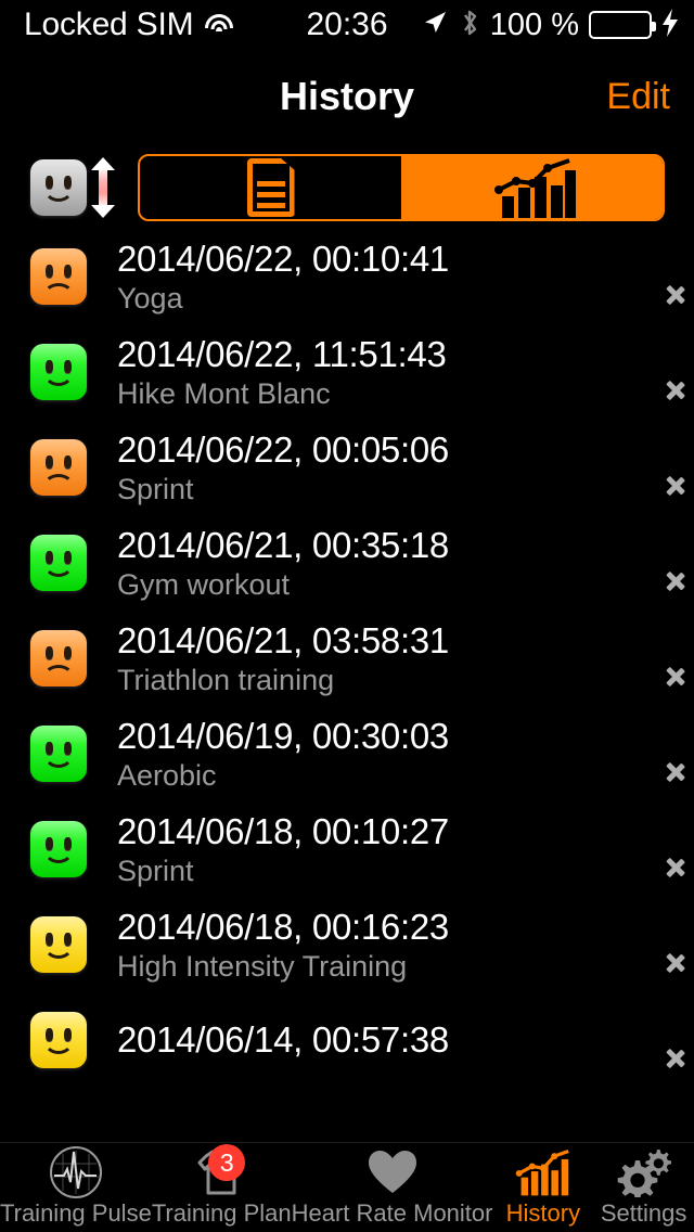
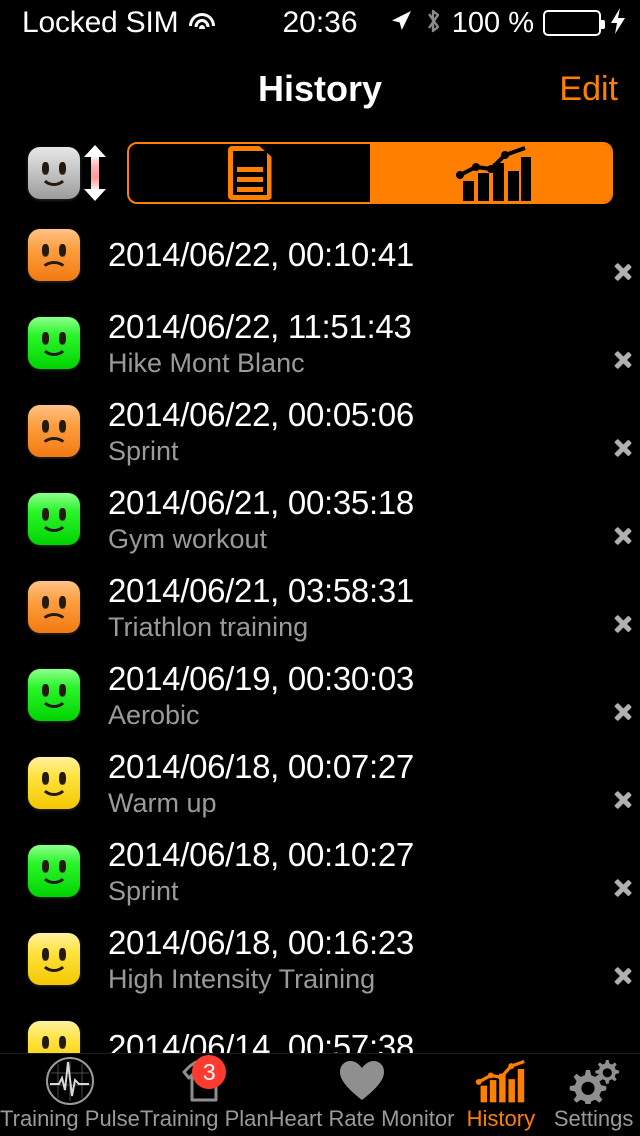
  Locked SIM
  20:36
  100 %
  History
  Edit
  2014/06/22, 00:10:41
- Yoga
  2014/06/22, 11:51:43
  Hike Mont Blanc
  2014/06/22, 00:05:06
  Sprint
  2014/06/21, 00:35:18
  Gym workout
  2014/06/21, 03:58:31
  Triathlon training
  2014/06/19, 00:30:03
  Aerobic
+ 2014/06/18, 00:07:27
+ Warm up
  2014/06/18, 00:10:27
  Sprint
  2014/06/18, 00:16:23
  High Intensity Training
  2014/06/14, 00:57:38
  Training Pulse
  3
  Training Plan
  Heart Rate Monitor
  History
  Settings
